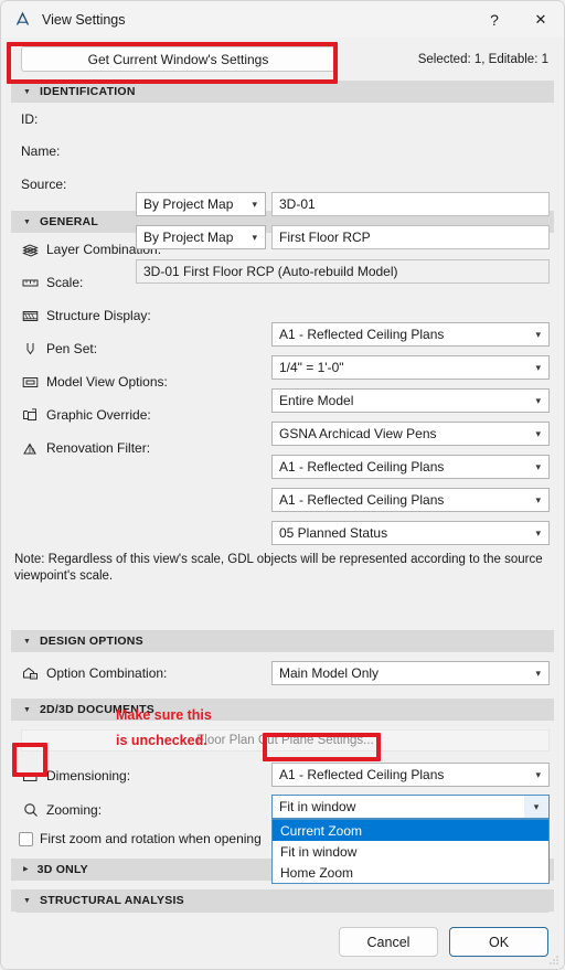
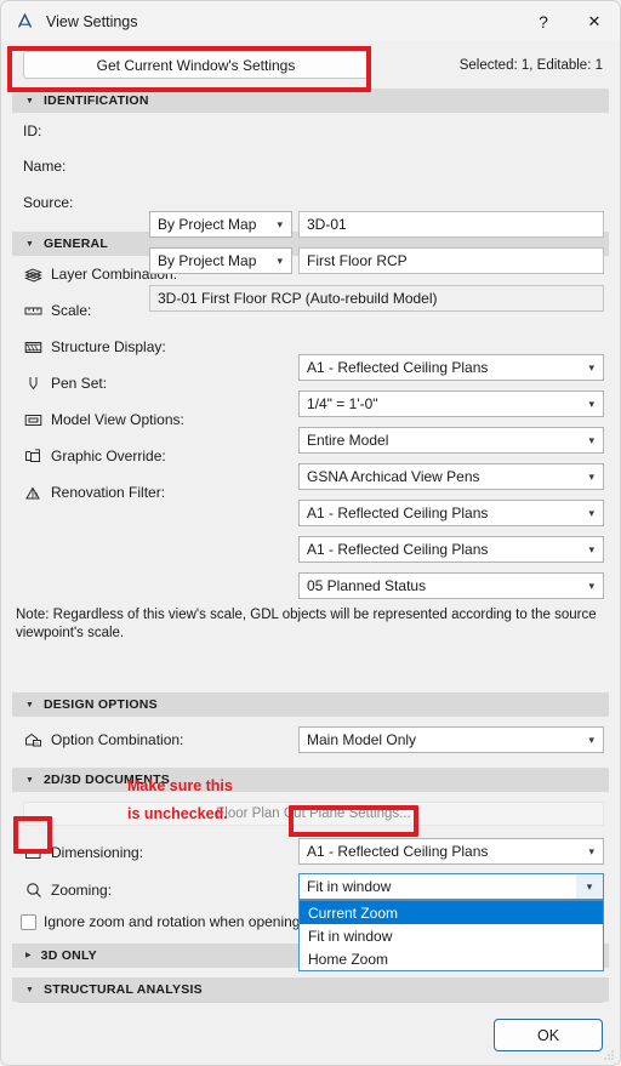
  View Settings
  ?
  ✕
  Get Current Window's Settings
  Selected: 1, Editable: 1
  IDENTIFICATION
  ID:
  By Project Map
  ▾
  3D-01
  Name:
  By Project Map
  ▾
  First Floor RCP
  Source:
  3D-01 First Floor RCP (Auto-rebuild Model)
  GENERAL
  Layer Combination:
  A1 - Reflected Ceiling Plans
  ▾
  Scale:
  1/4" = 1'-0"
  ▾
  Structure Display:
  Entire Model
  ▾
  Pen Set:
  GSNA Archicad View Pens
  ▾
  Model View Options:
  A1 - Reflected Ceiling Plans
  ▾
  Graphic Override:
  A1 - Reflected Ceiling Plans
  ▾
  Renovation Filter:
  05 Planned Status
  ▾
  Note: Regardless of this view's scale, GDL objects will be represented according to the source viewpoint's scale.
  DESIGN OPTIONS
  Option Combination:
  Main Model Only
  ▾
  2D/3D DOCUMENTS
  Floor Plan Cut Plane Settings...
  Dimensioning:
  A1 - Reflected Ceiling Plans
  ▾
  Zooming:
  Fit in window
  ▾
  Current Zoom
  Fit in window
  Home Zoom
- First zoom and rotation when opening
+ Ignore zoom and rotation when opening
  3D ONLY
  STRUCTURAL ANALYSIS
  Make sure this
  is unchecked.
- Cancel
  OK
